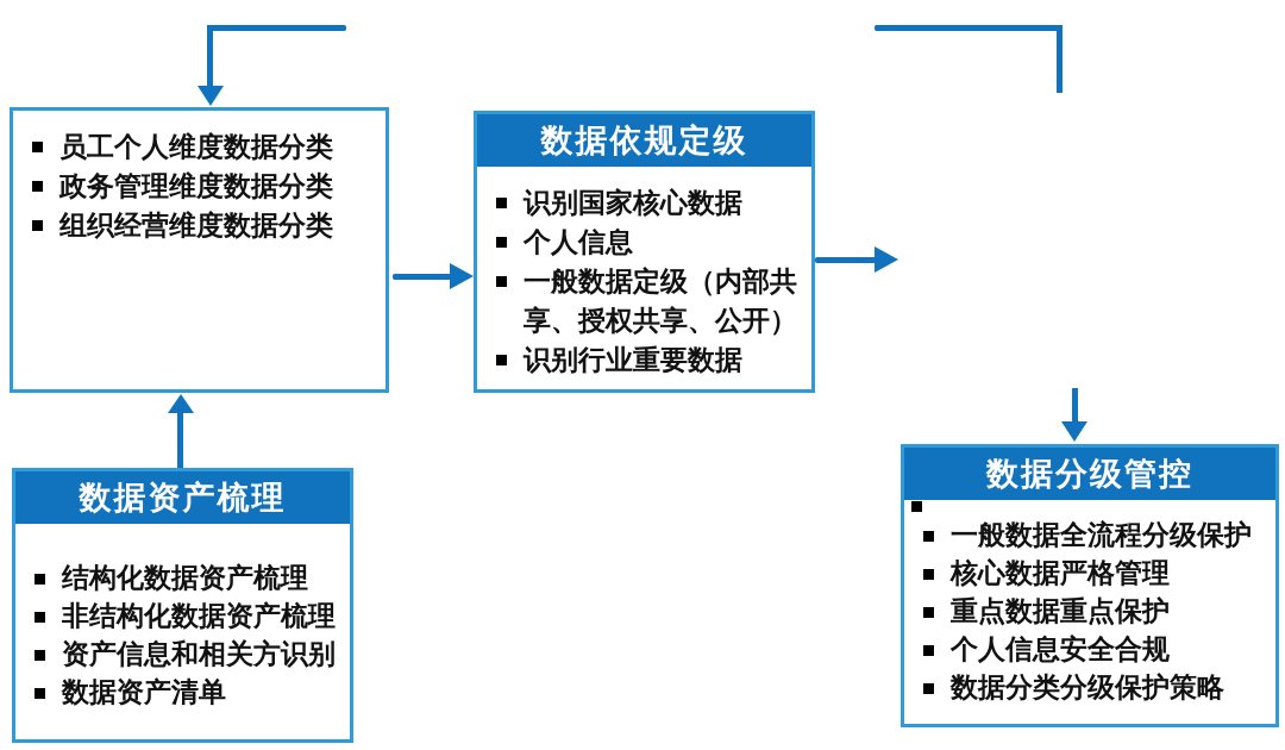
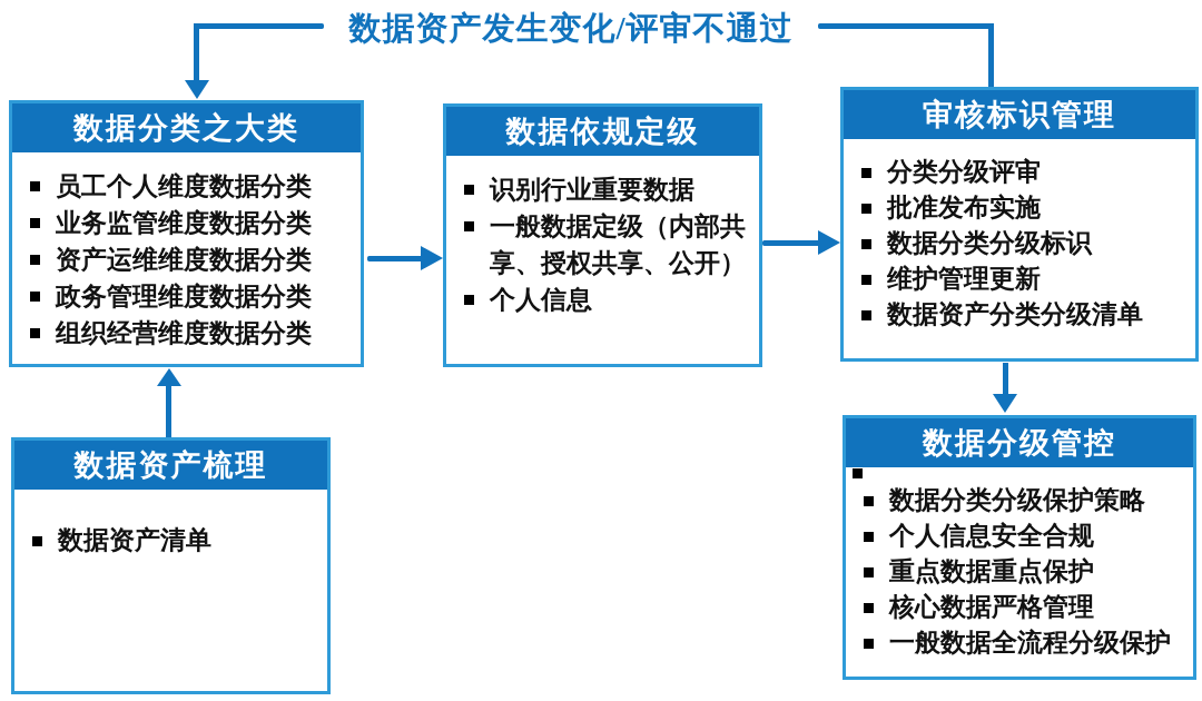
+ 数据资产发生变化/评审不通过
+ 数据分类之大类
  员工个人维度数据分类
+ 业务监管维度数据分类
+ 资产运维维度数据分类
  政务管理维度数据分类
  组织经营维度数据分类
  数据依规定级
- 识别国家核心数据
- 个人信息
+ 识别行业重要数据
  一般数据定级（内部共享、授权共享、公开）
- 识别行业重要数据
+ 个人信息
+ 审核标识管理
+ 分类分级评审
+ 批准发布实施
+ 数据分类分级标识
+ 维护管理更新
+ 数据资产分类分级清单
  数据资产梳理
- 结构化数据资产梳理
- 非结构化数据资产梳理
- 资产信息和相关方识别
  数据资产清单
  数据分级管控
- 一般数据全流程分级保护
+ 数据分类分级保护策略
- 核心数据严格管理
+ 个人信息安全合规
  重点数据重点保护
- 个人信息安全合规
+ 核心数据严格管理
- 数据分类分级保护策略
+ 一般数据全流程分级保护
